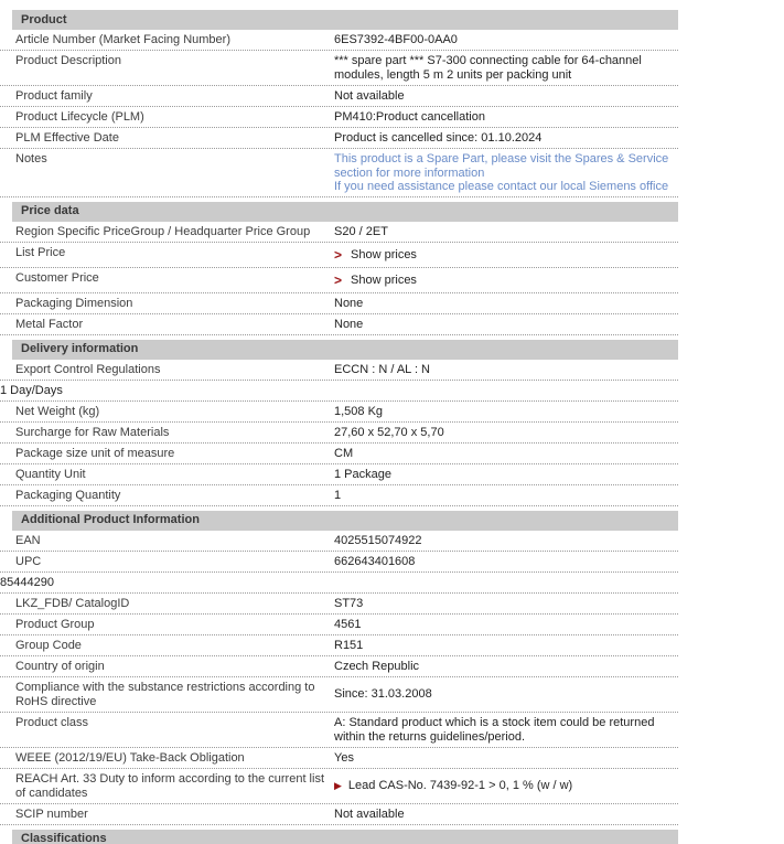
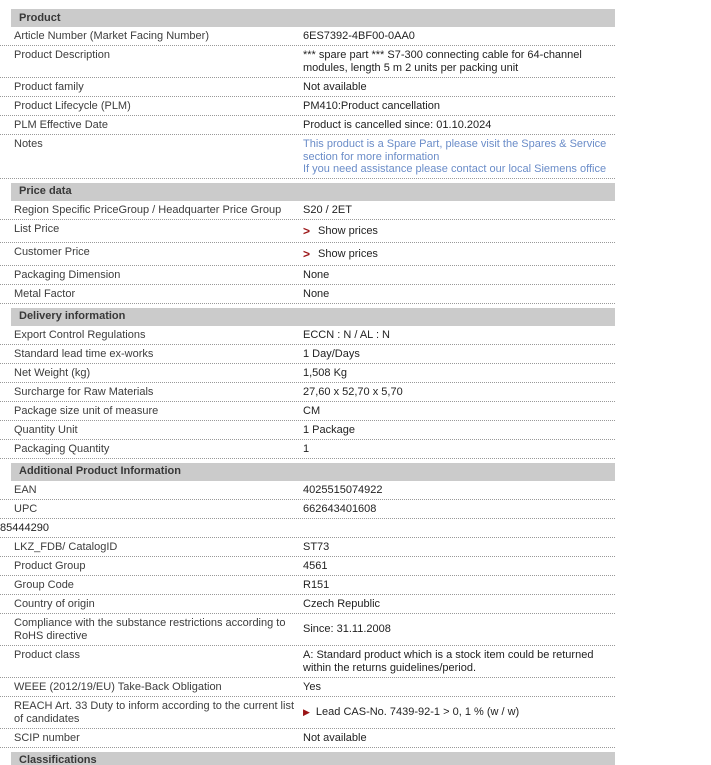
  Product
  Article Number (Market Facing Number)
  6ES7392-4BF00-0AA0
  Product Description
  *** spare part *** S7-300 connecting cable for 64-channel modules, length 5 m 2 units per packing unit
  Product family
  Not available
  Product Lifecycle (PLM)
  PM410:Product cancellation
  PLM Effective Date
  Product is cancelled since: 01.10.2024
  Notes
  This product is a Spare Part, please visit the Spares & Service section for more information
  If you need assistance please contact our local Siemens office
  Price data
  Region Specific PriceGroup / Headquarter Price Group
  S20 / 2ET
  List Price
  >
  Show prices
  Customer Price
  >
  Show prices
  Packaging Dimension
  None
  Metal Factor
  None
  Delivery information
  Export Control Regulations
  ECCN : N / AL : N
+ Standard lead time ex-works
  1 Day/Days
  Net Weight (kg)
  1,508 Kg
  Surcharge for Raw Materials
  27,60 x 52,70 x 5,70
  Package size unit of measure
  CM
  Quantity Unit
  1 Package
  Packaging Quantity
  1
  Additional Product Information
  EAN
  4025515074922
  UPC
  662643401608
  85444290
  LKZ_FDB/ CatalogID
  ST73
  Product Group
  4561
  Group Code
  R151
  Country of origin
  Czech Republic
  Compliance with the substance restrictions according to RoHS directive
- Since: 31.03.2008
+ Since: 31.11.2008
  Product class
  A: Standard product which is a stock item could be returned within the returns guidelines/period.
  WEEE (2012/19/EU) Take-Back Obligation
  Yes
  REACH Art. 33 Duty to inform according to the current list of candidates
  ▶
  Lead CAS-No. 7439-92-1 > 0, 1 % (w / w)
  SCIP number
  Not available
  Classifications
